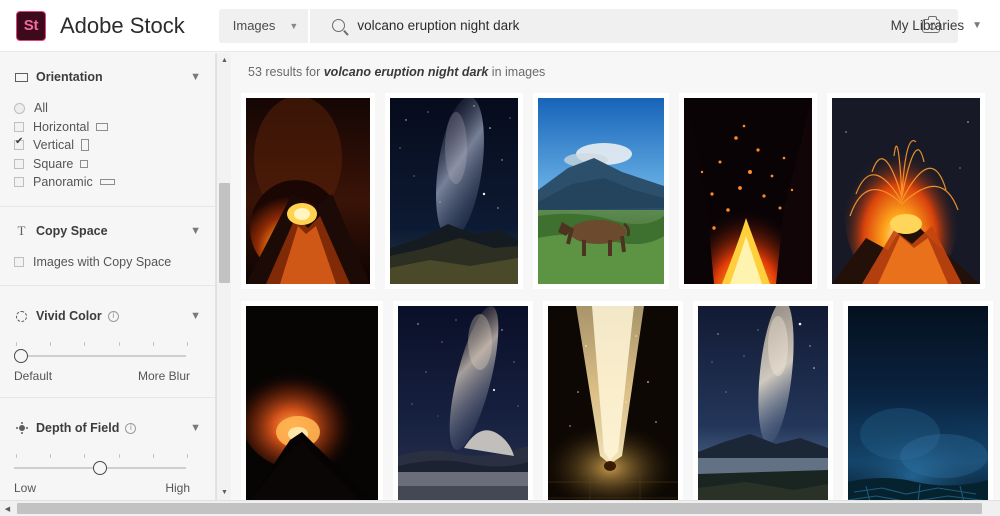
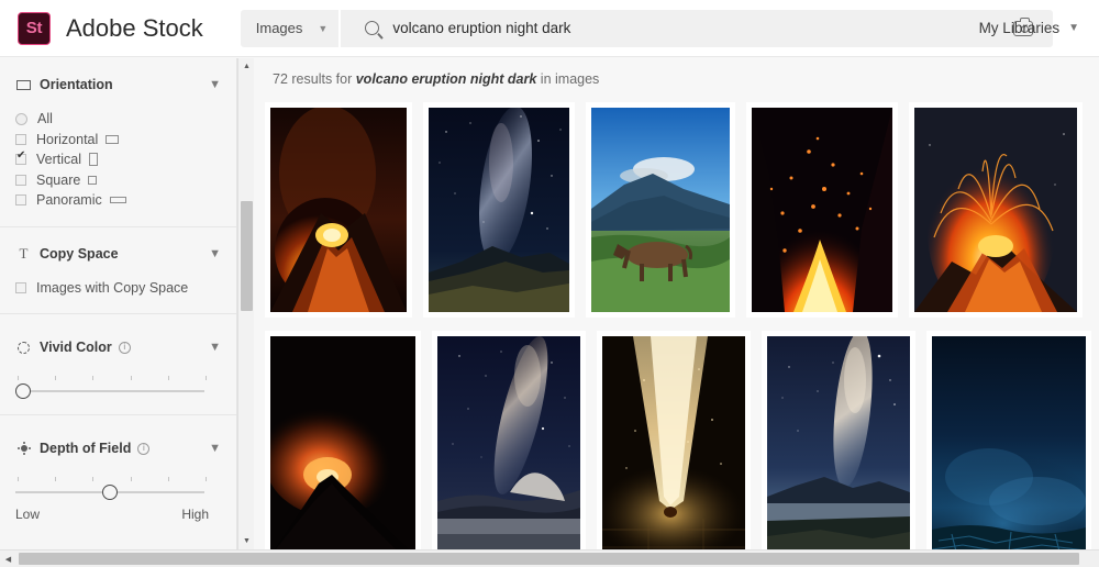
  St
  Adobe Stock
  Images
  ▼
  volcano eruption night dark
  My Libraries
  ▼
  Orientation
  ▼
  All
  Horizontal
  Vertical
  Square
  Panoramic
  T
  Copy Space
  ▼
  Images with Copy Space
  Vivid Color
  i
  ▼
- Default
- More Blur
  Depth of Field
  i
  ▼
  Low
  High
- 53 results for volcano eruption night dark in images
+ 72 results for volcano eruption night dark in images
